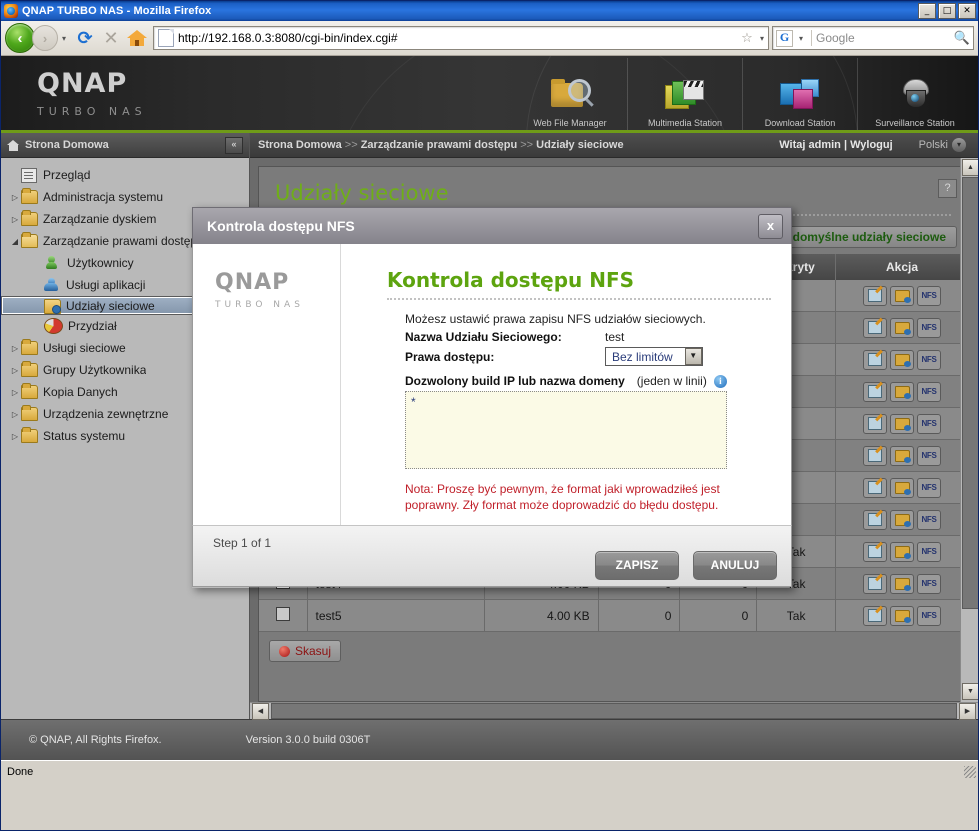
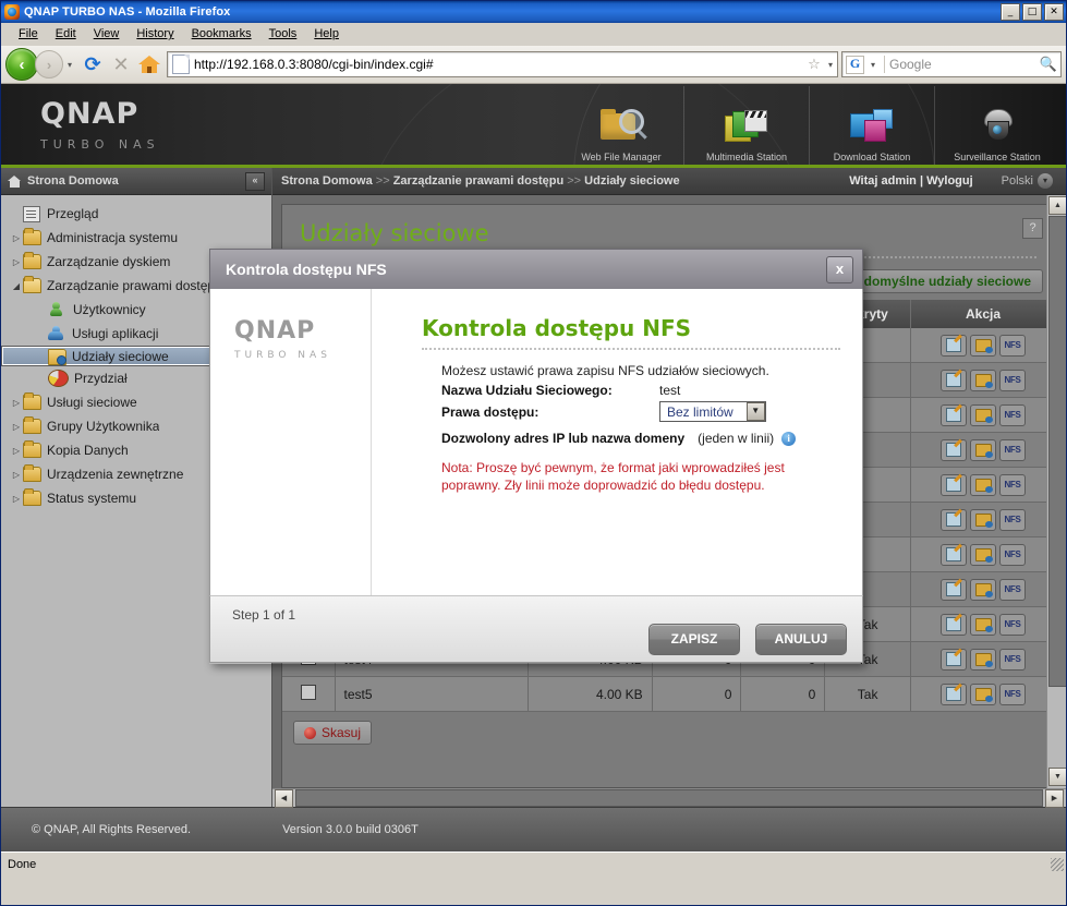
  QNAP TURBO NAS - Mozilla Firefox
  _
  □
  ✕
+ File
+ Edit
+ View
+ History
+ Bookmarks
+ Tools
+ Help
  ‹
  ›
  ▾
  ⟳
  ✕
  http://192.168.0.3:8080/cgi-bin/index.cgi#
  ☆
  ▾
  G
  ▾
  Google
  🔍
  QNAP
  TURBO NAS
  Web File Manager
  Multimedia Station
  Download Station
  Surveillance Station
  Strona Domowa
  «
  Przegląd
  ▷
  Administracja systemu
  ▷
  Zarządzanie dyskiem
  ◢
  Zarządzanie prawami dostę
  Użytkownicy
  Usługi aplikacji
  Udziały sieciowe
  Przydział
  ▷
  Usługi sieciowe
  ▷
  Grupy Użytkownika
  ▷
  Kopia Danych
  ▷
  Urządzenia zewnętrzne
  ▷
  Status systemu
  Strona Domowa >> Zarządzanie prawami dostępu >> Udziały sieciowe
  Witaj admin | Wyloguj
  Polski
  ▾
  Udziały sieciowe
  ?
  domyślne udziały sieciowe
  						NFS
  						NFS
  						NFS
  						NFS
  						NFS
  						NFS
  						NFS
  						NFS
  	test5	4.00 KB	0	0	Tak	NFS
  Skasuj
  Kontrola dostępu NFS
  x
  QNAP
  TURBO NAS
  Kontrola dostępu NFS
  Możesz ustawić prawa zapisu NFS udziałów sieciowych.
  Nazwa Udziału Sieciowego:
  test
  Prawa dostępu:
  Bez limitów
  ▼
- Dozwolony build IP lub nazwa domeny
+ Dozwolony adres IP lub nazwa domeny
  (jeden w linii)
  i
- *
- Nota: Proszę być pewnym, że format jaki wprowadziłeś jest poprawny. Zły format może doprowadzić do błędu dostępu.
+ Nota: Proszę być pewnym, że format jaki wprowadziłeś jest poprawny. Zły linii może doprowadzić do błędu dostępu.
  Step 1 of 1
  ZAPISZ
  ANULUJ
- © QNAP, All Rights Firefox.
+ © QNAP, All Rights Reserved.
  Version 3.0.0 build 0306T
  Done
